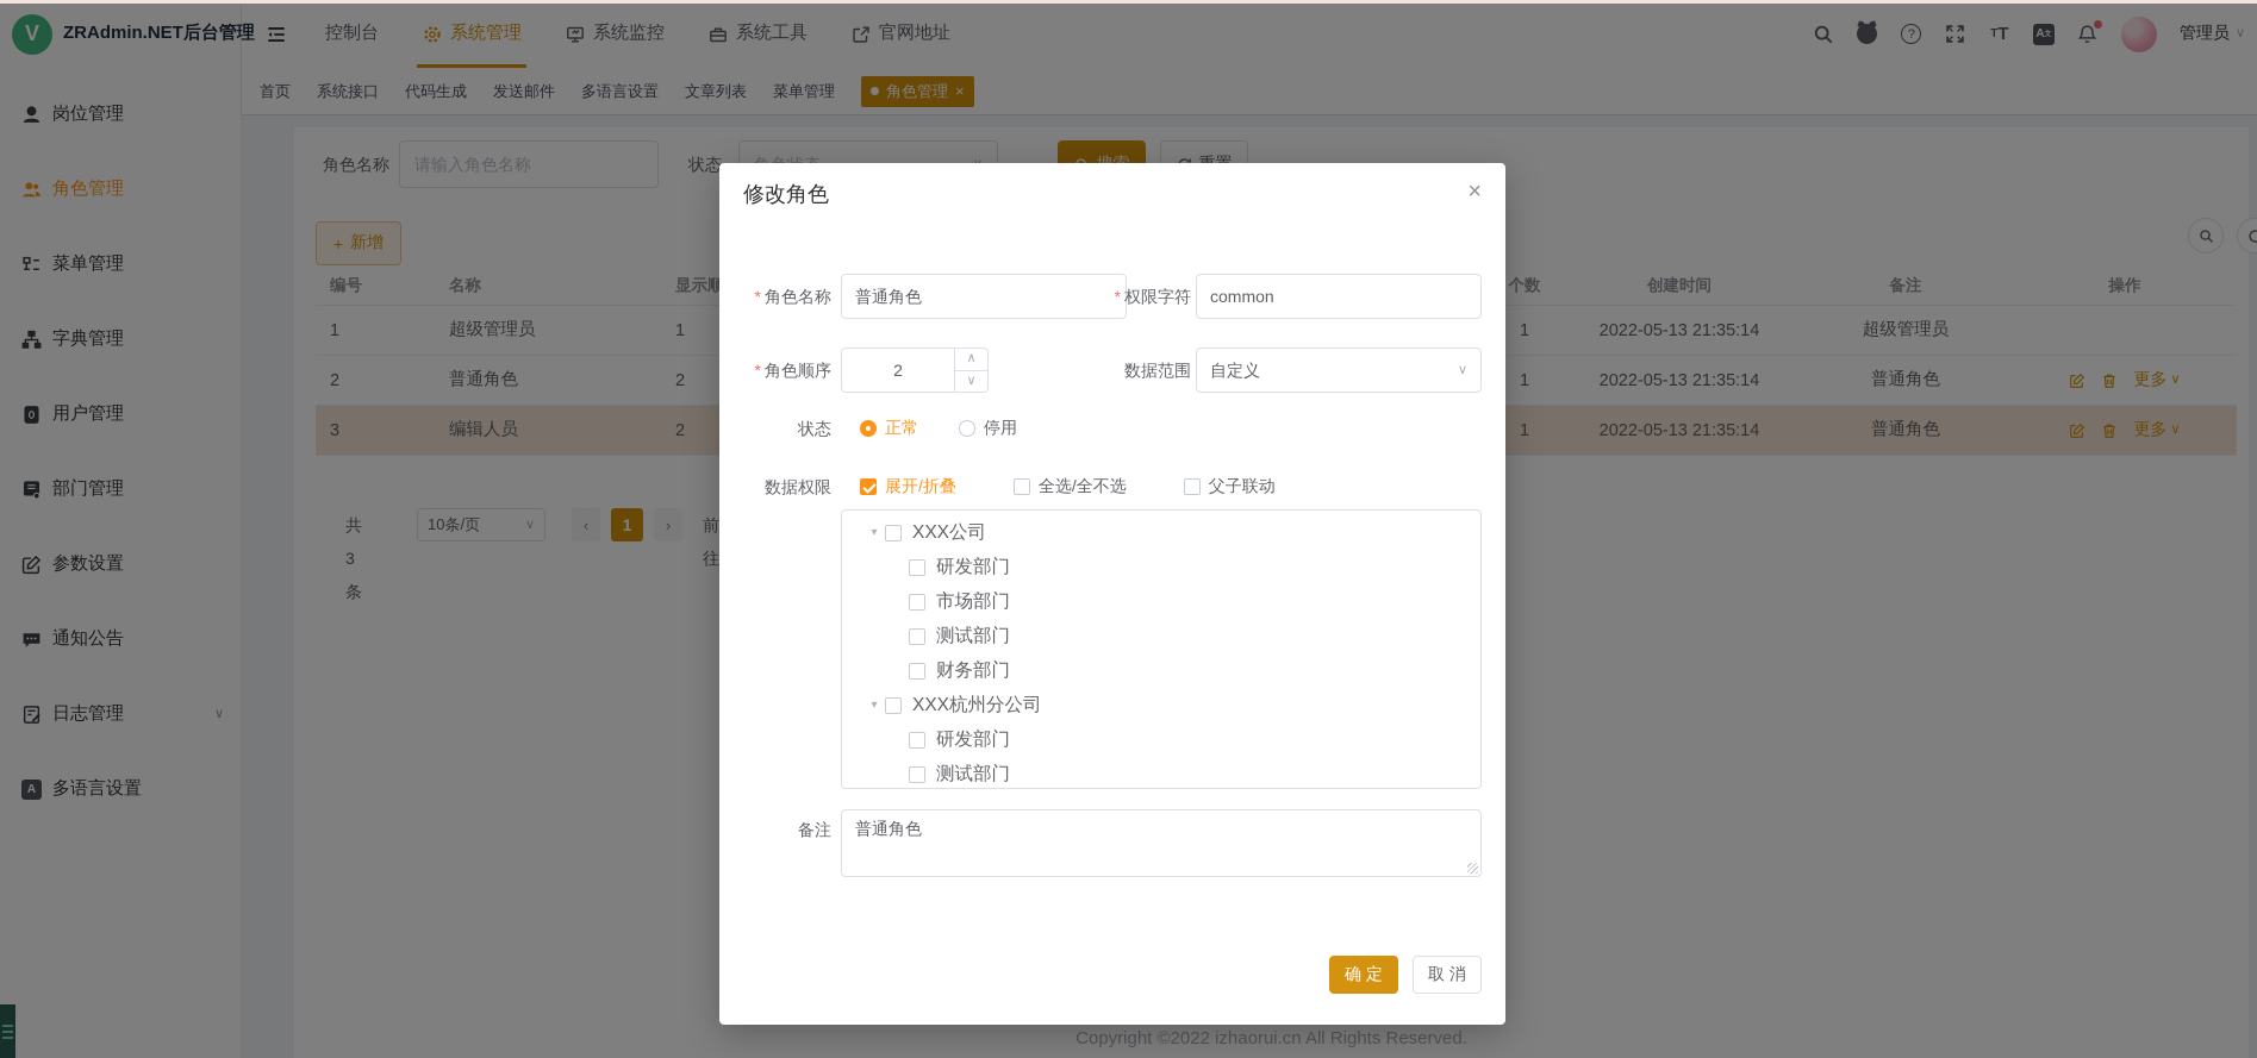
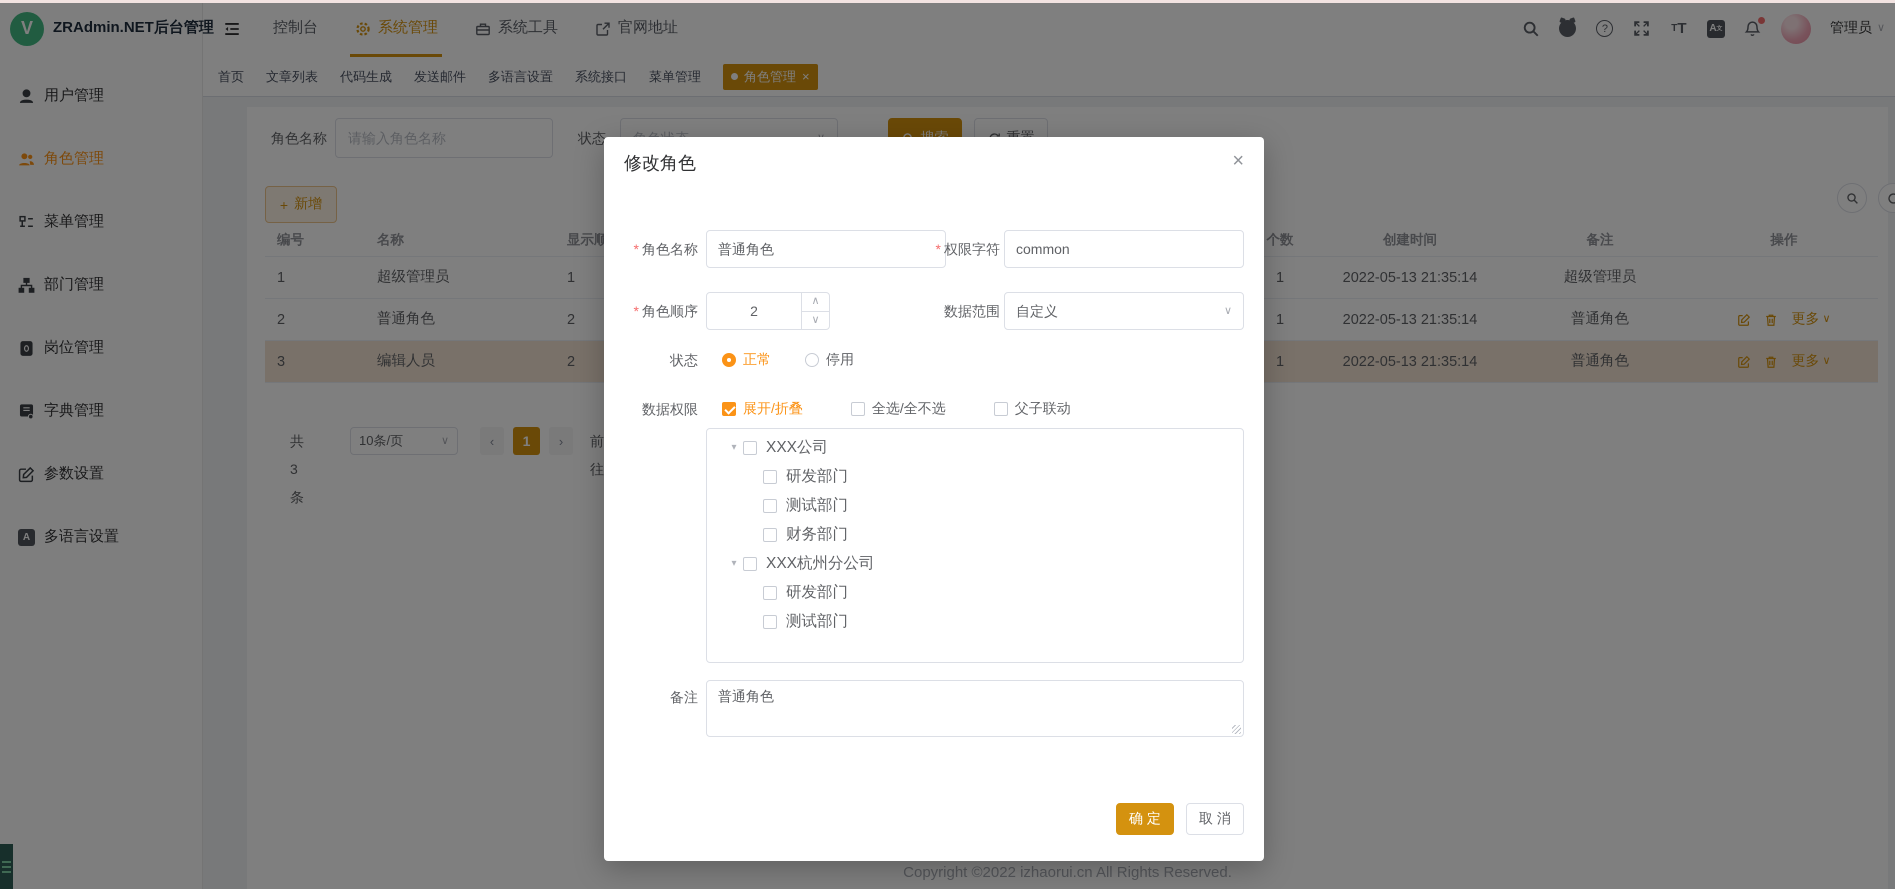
  V
  ZRAdmin.NET后台管理
- 岗位管理
+ 用户管理
  角色管理
  菜单管理
- 字典管理
+ 部门管理
- 用户管理
+ 岗位管理
- 部门管理
+ 字典管理
  参数设置
- 通知公告
- 日志管理
  A
  多语言设置
  控制台
  系统管理
- 系统监控
  系统工具
  官网地址
  ?
  T
  T
  A
  管理员
  首页
- 系统接口
+ 文章列表
  代码生成
  发送邮件
  多语言设置
- 文章列表
+ 系统接口
  菜单管理
  角色管理
  角色名称
  请输入角色名称
  状态
  +
  新增
  编号
  名称
  显示顺
  个数
  创建时间
  备注
  操作
  1
  超级管理员
  1
  1
  2022-05-13 21:35:14
  超级管理员
  2
  普通角色
  2
  1
  2022-05-13 21:35:14
  普通角色
  更多
  3
  编辑人员
  2
  1
  2022-05-13 21:35:14
  普通角色
  更多
  共 3 条
  10条/页
  1
  前往
  Copyright ©2022 izhaorui.cn All Rights Reserved.
  修改角色
  * 角色名称
  普通角色
  * 权限字符
  common
  * 角色顺序
  2
  数据范围
  自定义
  状态
  正常
  停用
  数据权限
  展开/折叠
  全选/全不选
  父子联动
  XXX公司
  研发部门
- 市场部门
  测试部门
  财务部门
  XXX杭州分公司
  研发部门
  测试部门
  备注
  普通角色
  确 定
  取 消
